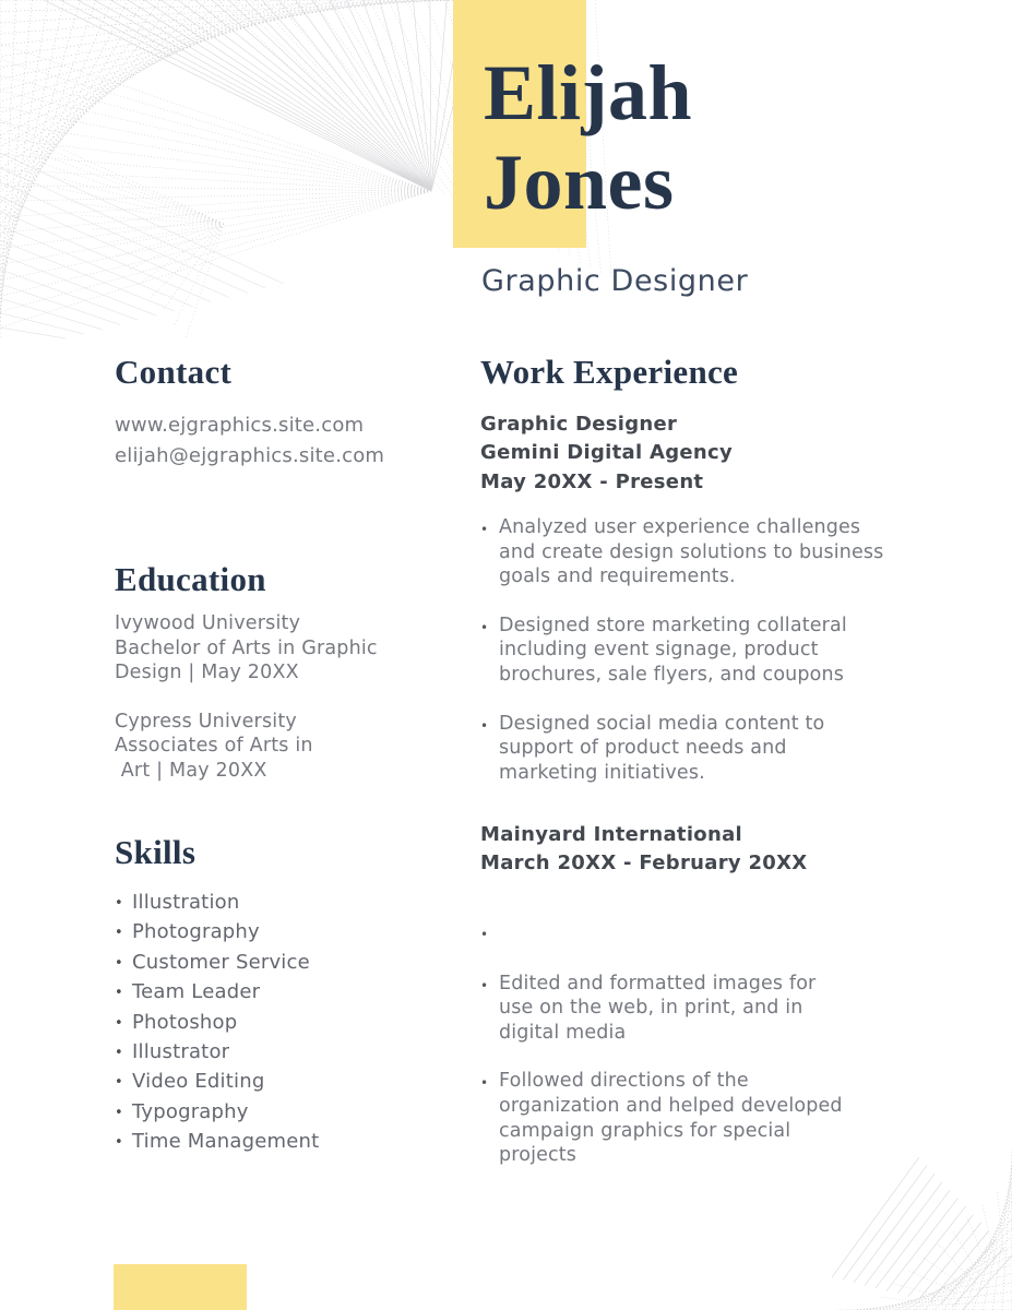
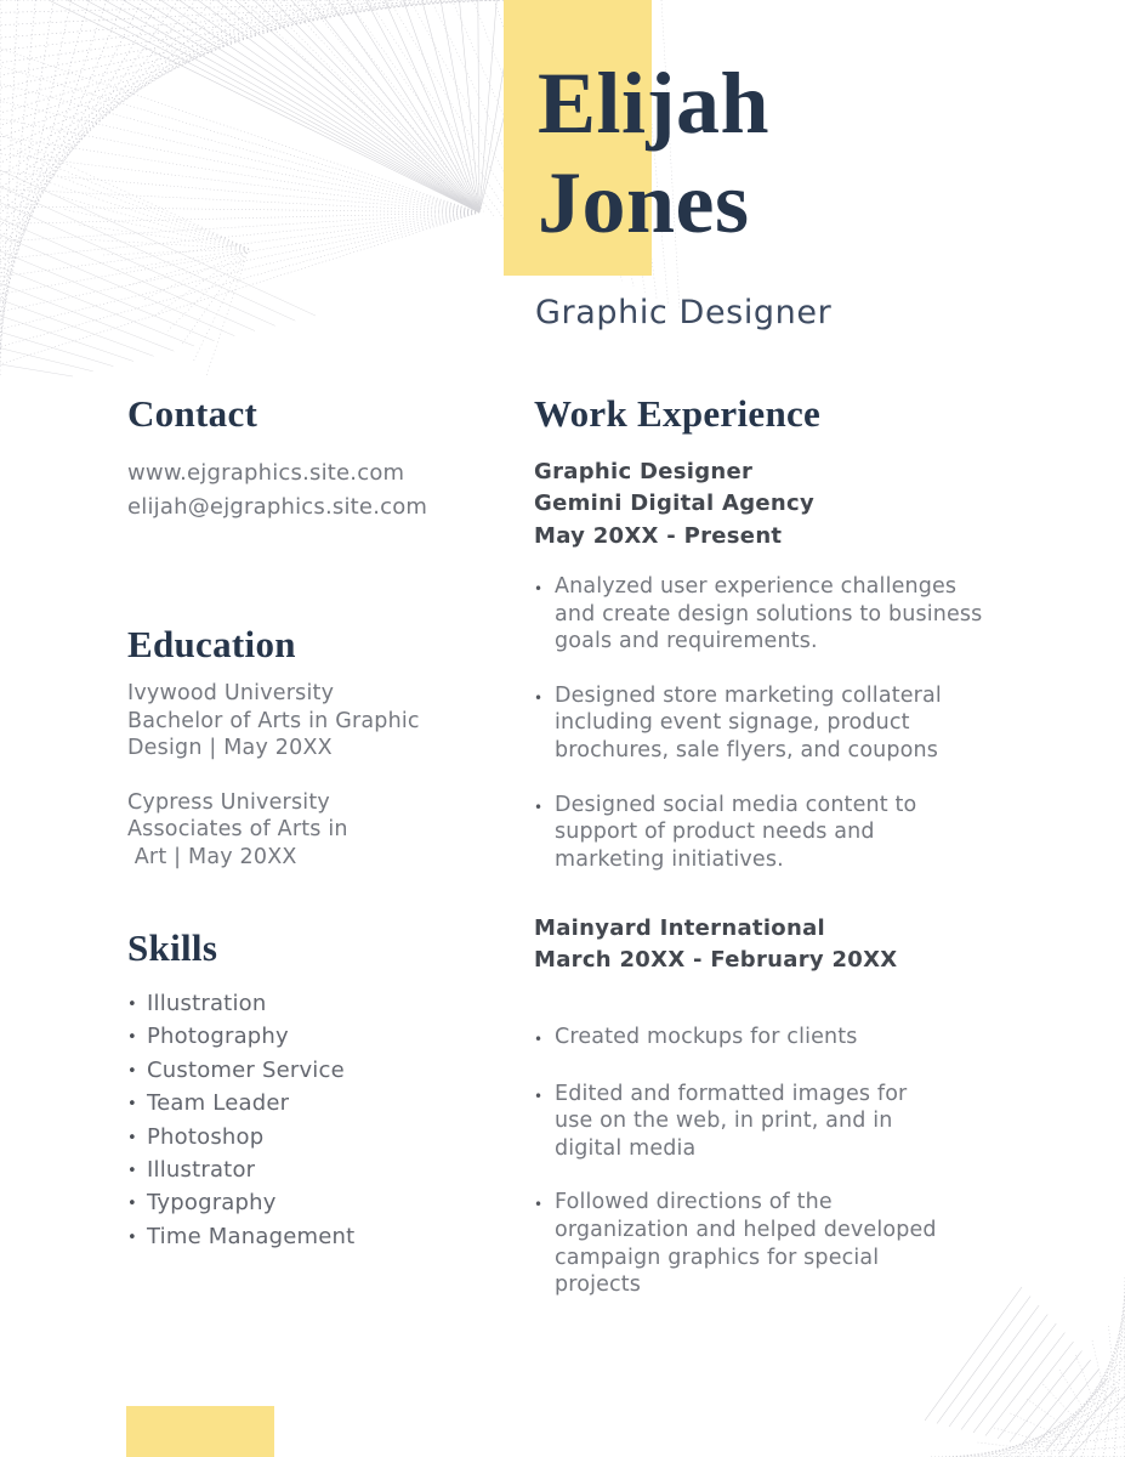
  Elijah
  Jones
  Graphic Designer
  Contact
  www.ejgraphics.site.com
  elijah@ejgraphics.site.com
  Education
  Ivywood University
  Bachelor of Arts in Graphic
  Design | May 20XX
  Cypress University
  Associates of Arts in
  Art | May 20XX
  Skills
  Illustration
  Photography
  Customer Service
  Team Leader
  Photoshop
  Illustrator
- Video Editing
  Typography
  Time Management
  Work Experience
  Graphic Designer
  Gemini Digital Agency
  May 20XX - Present
  •
  Analyzed user experience challenges
  and create design solutions to business
  goals and requirements.
  •
  Designed store marketing collateral
  including event signage, product
  brochures, sale flyers, and coupons
  •
  Designed social media content to
  support of product needs and
  marketing initiatives.
  Mainyard International
  March 20XX - February 20XX
  •
+ Created mockups for clients
  •
  Edited and formatted images for
  use on the web, in print, and in
  digital media
  •
  Followed directions of the
  organization and helped developed
  campaign graphics for special
  projects
